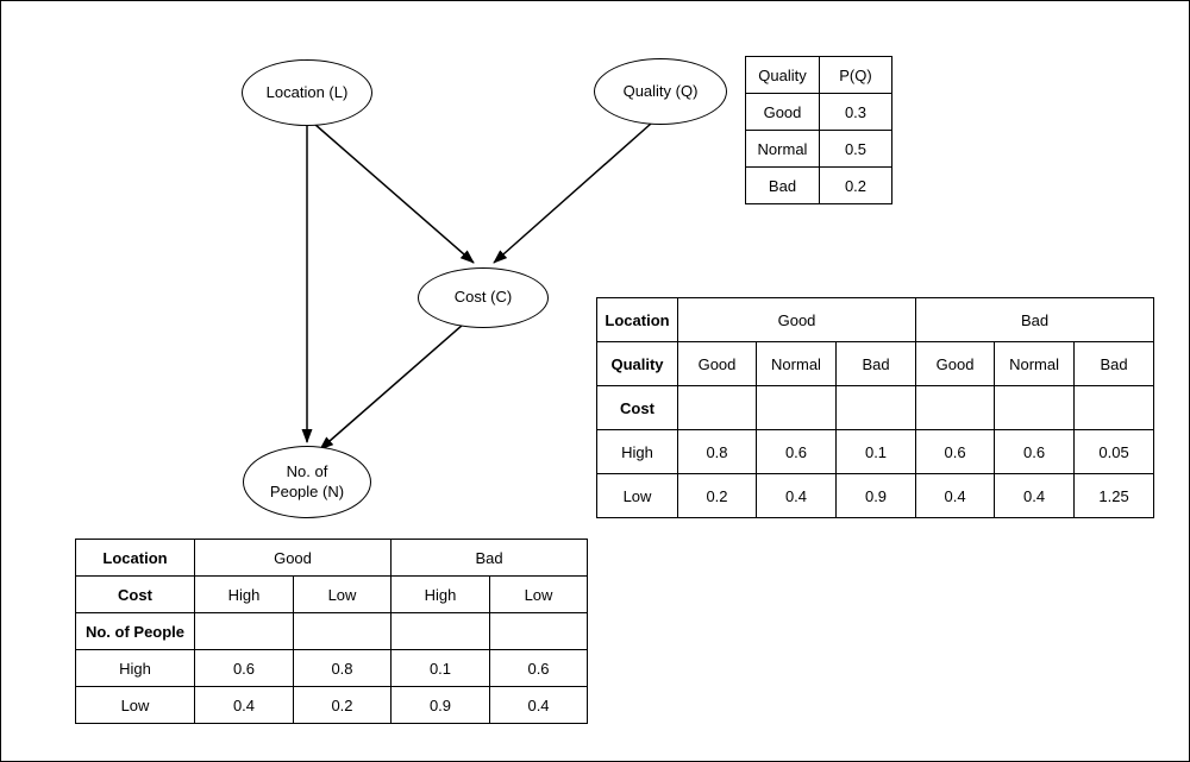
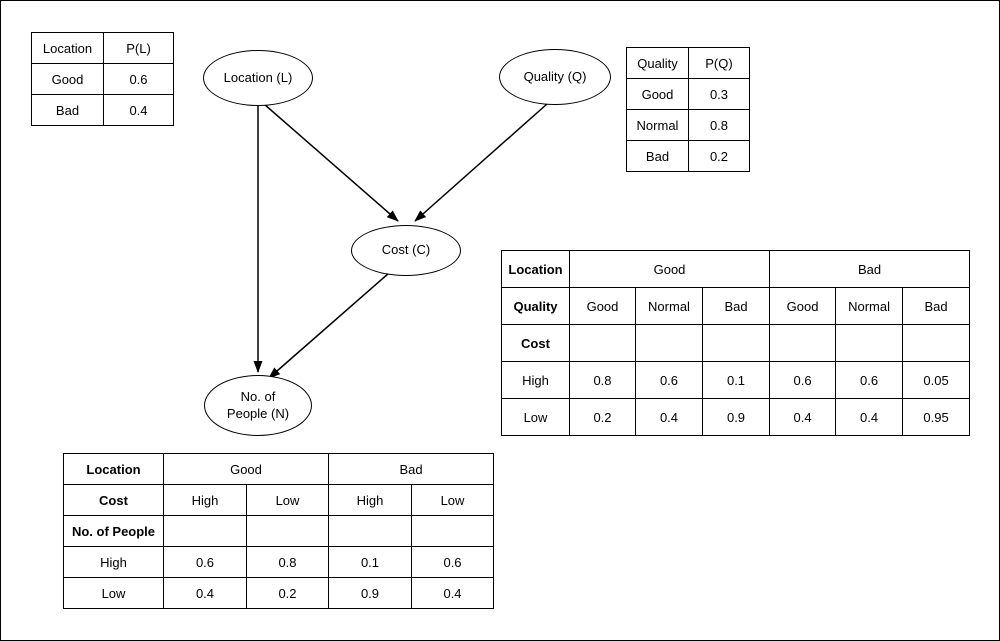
  Location (L)
  Quality (Q)
  Cost (C)
  No. of
  People (N)
+ Location	P(L)
+ Good	0.6
+ Bad	0.4
  Quality	P(Q)
  Good	0.3
- Normal	0.5
+ Normal	0.8
  Bad	0.2
  Location	Good	Bad
  Quality	Good	Normal	Bad	Good	Normal	Bad
  Cost
  High	0.8	0.6	0.1	0.6	0.6	0.05
- Low	0.2	0.4	0.9	0.4	0.4	1.25
+ Low	0.2	0.4	0.9	0.4	0.4	0.95
  Location	Good	Bad
  Cost	High	Low	High	Low
  No. of People
  High	0.6	0.8	0.1	0.6
  Low	0.4	0.2	0.9	0.4
